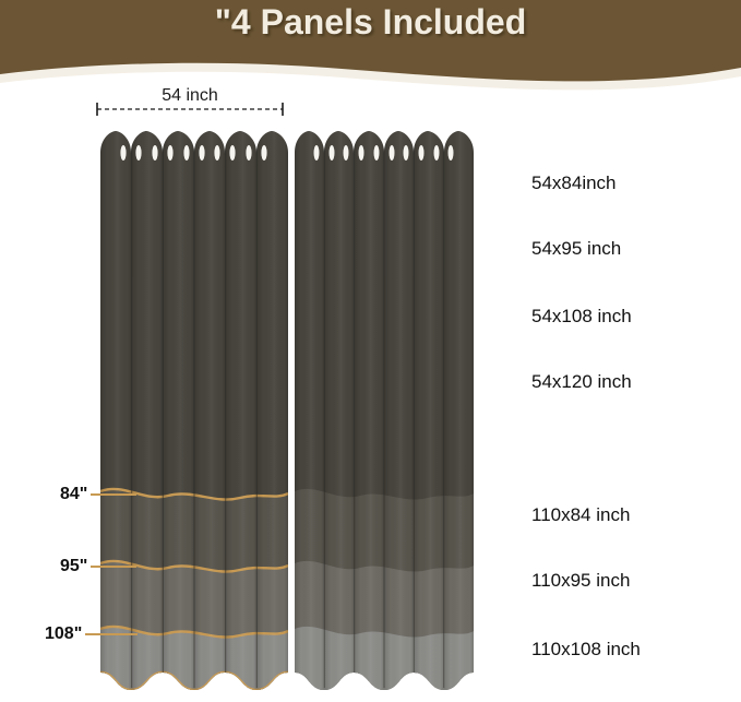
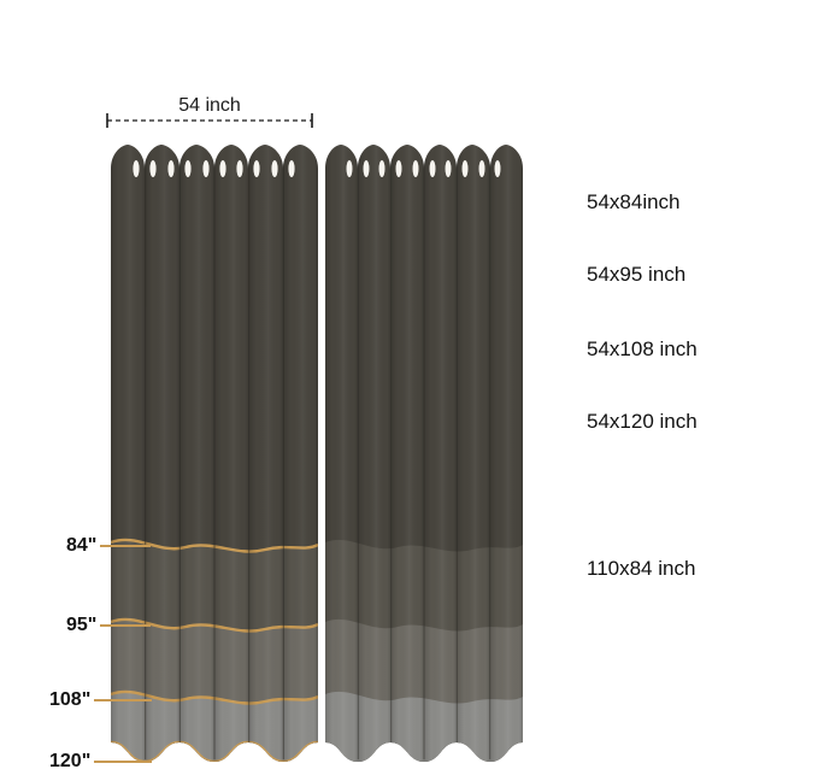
- "4 Panels Included
  54 inch
  84"
  95"
  108"
+ 120"
  54x84inch
  54x95 inch
  54x108 inch
  54x120 inch
  110x84 inch
- 110x95 inch
- 110x108 inch
